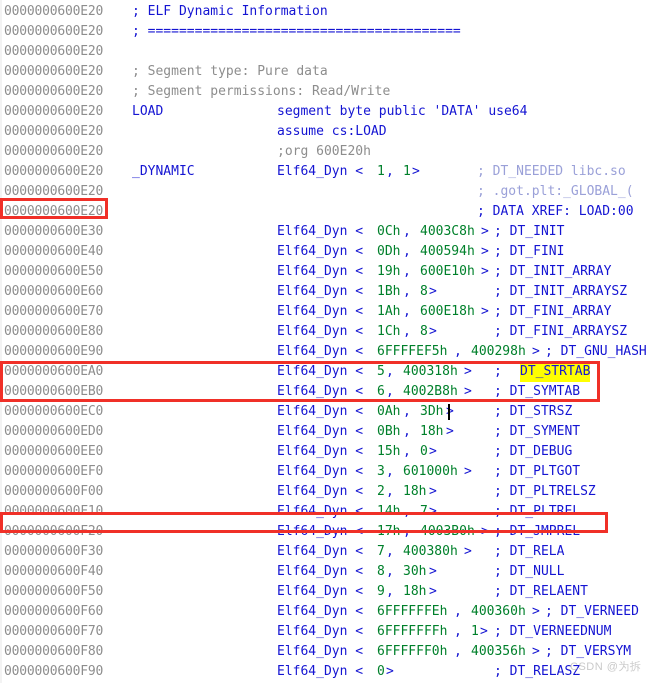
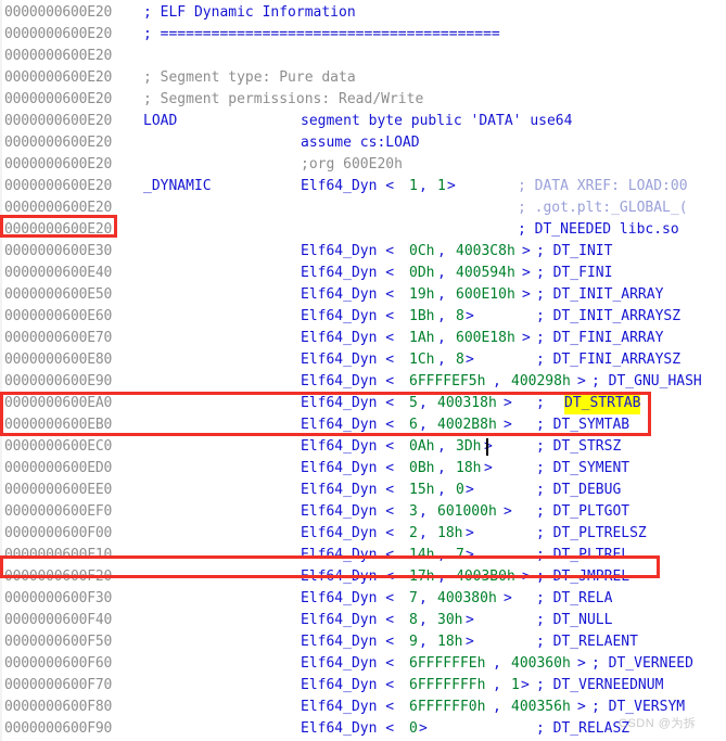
  0000000600E20
  ; ELF Dynamic Information
  0000000600E20
  ; ========================================
  0000000600E20
  0000000600E20
  ; Segment type: Pure data
  0000000600E20
  ; Segment permissions: Read/Write
  0000000600E20
  LOAD
  segment byte public 'DATA' use64
  0000000600E20
  assume cs:LOAD
  0000000600E20
  ;org 600E20h
  0000000600E20
  _DYNAMIC
  Elf64_Dyn <
  1
  ,
  1
  >
- ; DT_NEEDED libc.so
+ ; DATA XREF: LOAD:00
  0000000600E20
  ; .got.plt:_GLOBAL_(
  0000000600E20
- ; DATA XREF: LOAD:00
+ ; DT_NEEDED libc.so
  0000000600E30
  Elf64_Dyn <
  0Ch
  ,
  4003C8h
  >
  ; DT_INIT
  0000000600E40
  Elf64_Dyn <
  0Dh
  ,
  400594h
  >
  ; DT_FINI
  0000000600E50
  Elf64_Dyn <
  19h
  ,
  600E10h
  >
  ; DT_INIT_ARRAY
  0000000600E60
  Elf64_Dyn <
  1Bh
  ,
  8
  >
  ; DT_INIT_ARRAYSZ
  0000000600E70
  Elf64_Dyn <
  1Ah
  ,
  600E18h
  >
  ; DT_FINI_ARRAY
  0000000600E80
  Elf64_Dyn <
  1Ch
  ,
  8
  >
  ; DT_FINI_ARRAYSZ
  0000000600E90
  Elf64_Dyn <
  6FFFFEF5h
  ,
  400298h
  >
  ; DT_GNU_HASH
  0000000600EA0
  Elf64_Dyn <
  5
  ,
  400318h
  >
  ;
  DT_STRTAB
  0000000600EB0
  Elf64_Dyn <
  6
  ,
  4002B8h
  >
  ; DT_SYMTAB
  0000000600EC0
  Elf64_Dyn <
  0Ah
  ,
  3Dh
  ; DT_STRSZ
  0000000600ED0
  Elf64_Dyn <
  0Bh
  ,
  18h
  >
  ; DT_SYMENT
  0000000600EE0
  Elf64_Dyn <
  15h
  ,
  0
  >
  ; DT_DEBUG
  0000000600EF0
  Elf64_Dyn <
  3
  ,
  601000h
  >
  ; DT_PLTGOT
  0000000600F00
  Elf64_Dyn <
  2
  ,
  18h
  >
  ; DT_PLTRELSZ
  0000000600F10
  Elf64_Dyn <
  14h
  ,
  7
  >
  ; DT_PLTREL
  0000000600F20
  Elf64_Dyn <
  17h
  ,
  4003B0h
  >
  ; DT_JMPREL
  0000000600F30
  Elf64_Dyn <
  7
  ,
  400380h
  >
  ; DT_RELA
  0000000600F40
  Elf64_Dyn <
  8
  ,
  30h
  >
  ; DT_NULL
  0000000600F50
  Elf64_Dyn <
  9
  ,
  18h
  >
  ; DT_RELAENT
  0000000600F60
  Elf64_Dyn <
  6FFFFFFEh
  ,
  400360h
  >
  ; DT_VERNEED
  0000000600F70
  Elf64_Dyn <
  6FFFFFFFh
  ,
  1
  >
  ; DT_VERNEEDNUM
  0000000600F80
  Elf64_Dyn <
  6FFFFFF0h
  ,
  400356h
  >
  ; DT_VERSYM
  0000000600F90
  Elf64_Dyn <
  0
  >
  ; DT_RELASZ
  CSDN @为拆
